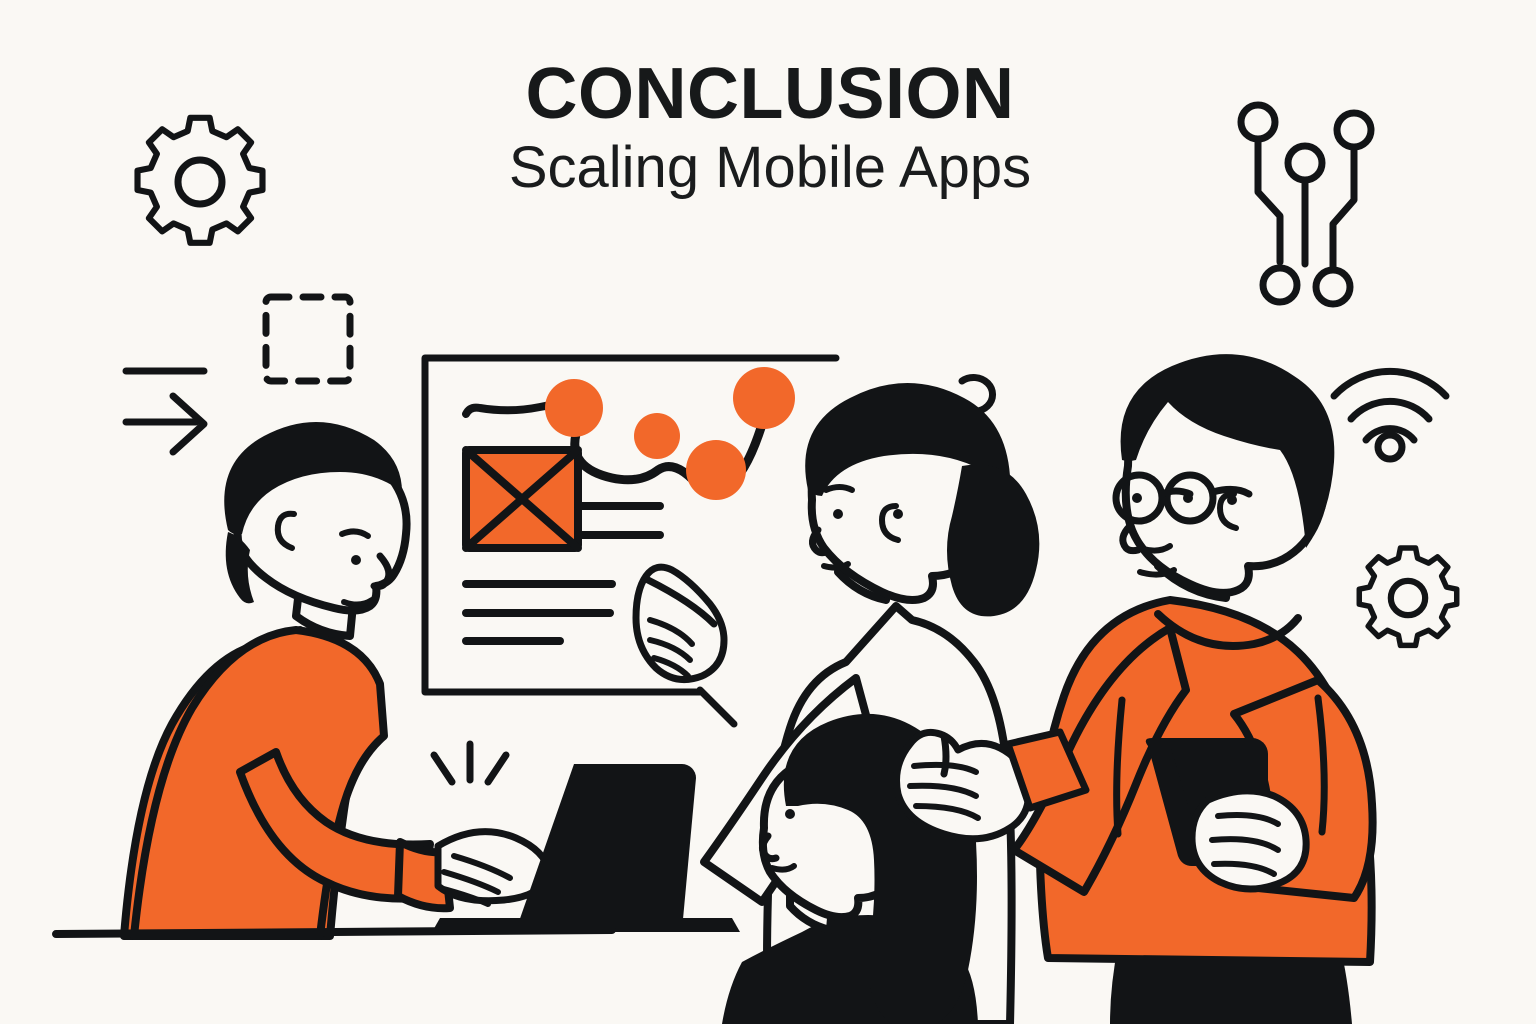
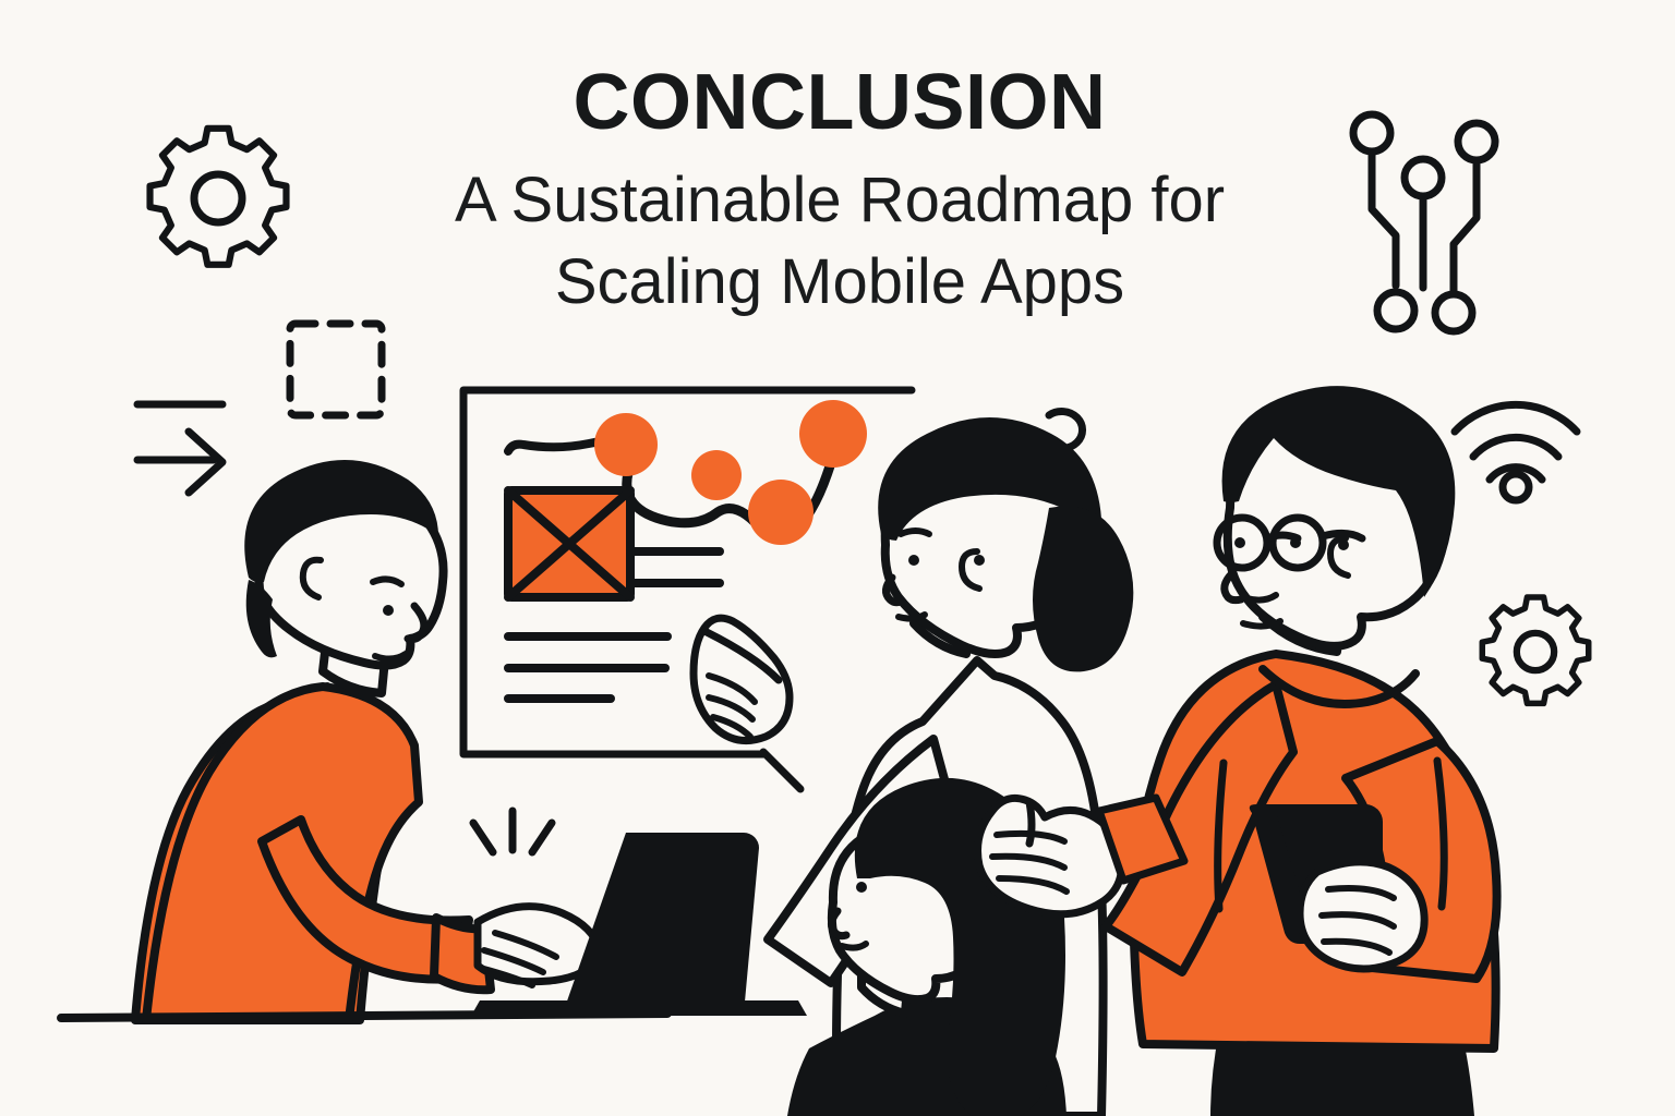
  CONCLUSION
+ A Sustainable Roadmap for
  Scaling Mobile Apps
